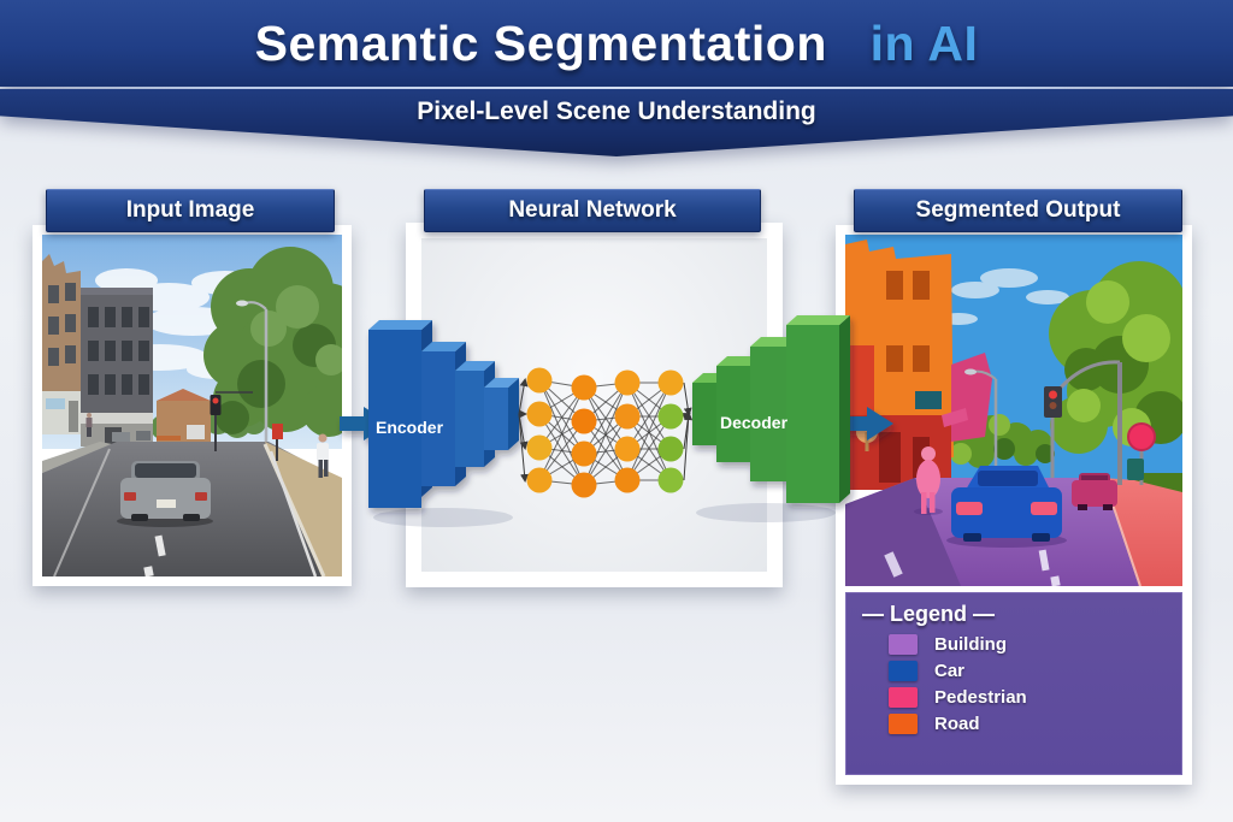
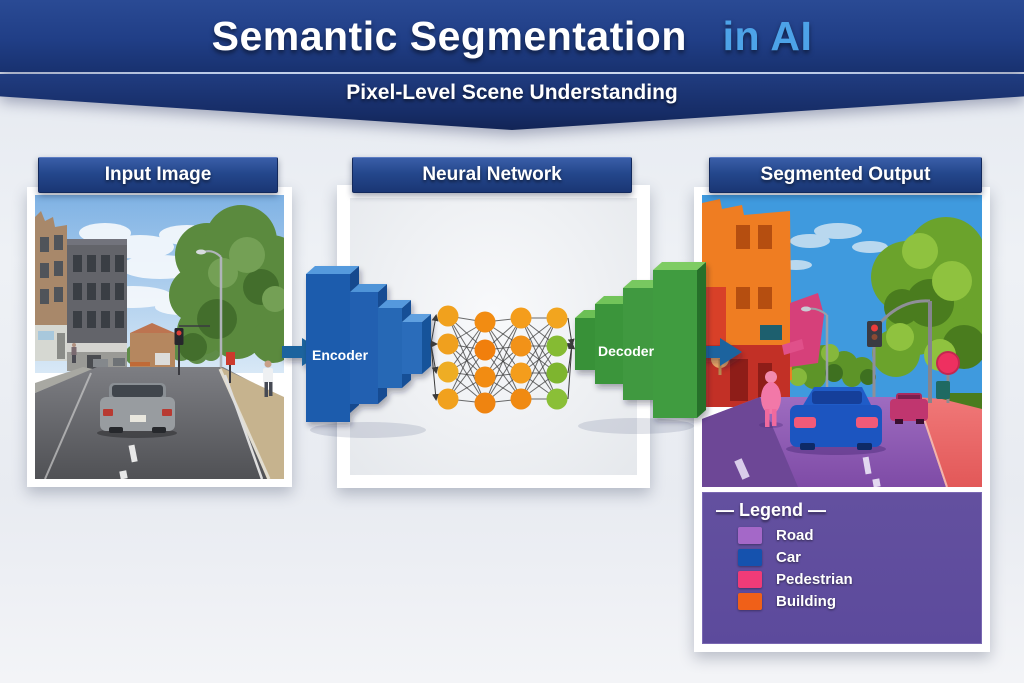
  Semantic Segmentation in AI
  Pixel-Level Scene Understanding
  Input Image
  Neural Network
  Segmented Output
  — Legend —
- Building
+ Road
  Car
  Pedestrian
- Road
+ Building
  Encoder
  Decoder
